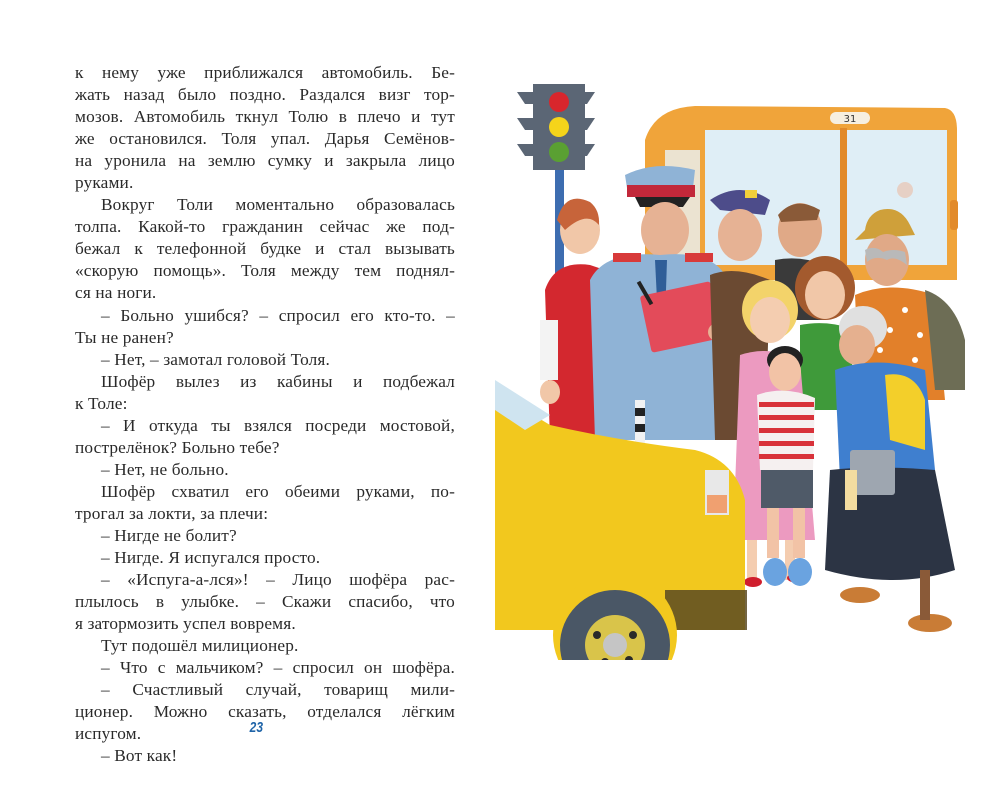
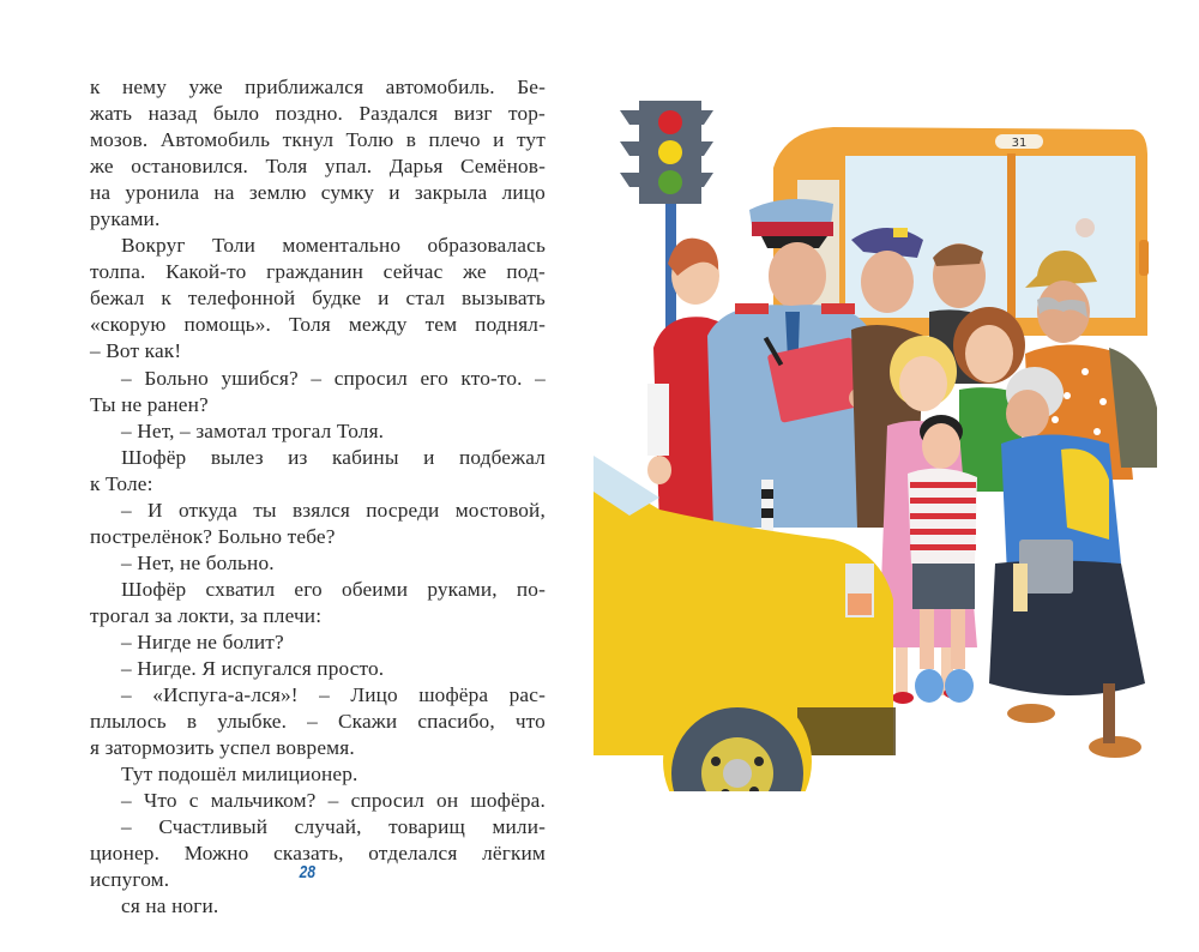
  к
  нему
  уже
  приближался
  автомобиль.
  Бе-
  жать
  назад
  было
  поздно.
  Раздался
  визг
  тор-
  мозов.
  Автомобиль
  ткнул
  Толю
  в
  плечо
  и
  тут
  же
  остановился.
  Толя
  упал.
  Дарья
  Семёнов-
  на
  уронила
  на
  землю
  сумку
  и
  закрыла
  лицо
  руками.
  Вокруг
  Толи
  моментально
  образовалась
  толпа.
  Какой-то
  гражданин
  сейчас
  же
  под-
  бежал
  к
  телефонной
  будке
  и
  стал
  вызывать
  «скорую
  помощь».
  Толя
  между
  тем
  поднял-
- ся на ноги.
+ – Вот как!
  –
  Больно
  ушибся?
  –
  спросил
  его
  кто-то.
  –
  Ты не ранен?
- – Нет, – замотал головой Толя.
+ – Нет, – замотал трогал Толя.
  Шофёр
  вылез
  из
  кабины
  и
  подбежал
  к Толе:
  –
  И
  откуда
  ты
  взялся
  посреди
  мостовой,
  пострелёнок? Больно тебе?
  – Нет, не больно.
  Шофёр
  схватил
  его
  обеими
  руками,
  по-
  трогал за локти, за плечи:
  – Нигде не болит?
  – Нигде. Я испугался просто.
  –
  «Испуга-а-лся»!
  –
  Лицо
  шофёра
  рас-
  плылось
  в
  улыбке.
  –
  Скажи
  спасибо,
  что
  я затормозить успел вовремя.
  Тут подошёл милиционер.
  –
  Что
  с
  мальчиком?
  –
  спросил
  он
  шофёра.
  –
  Счастливый
  случай,
  товарищ
  мили-
  ционер.
  Можно
  сказать,
  отделался
  лёгким
  испугом.
- – Вот как!
+ ся на ноги.
- 23
+ 28
  31
